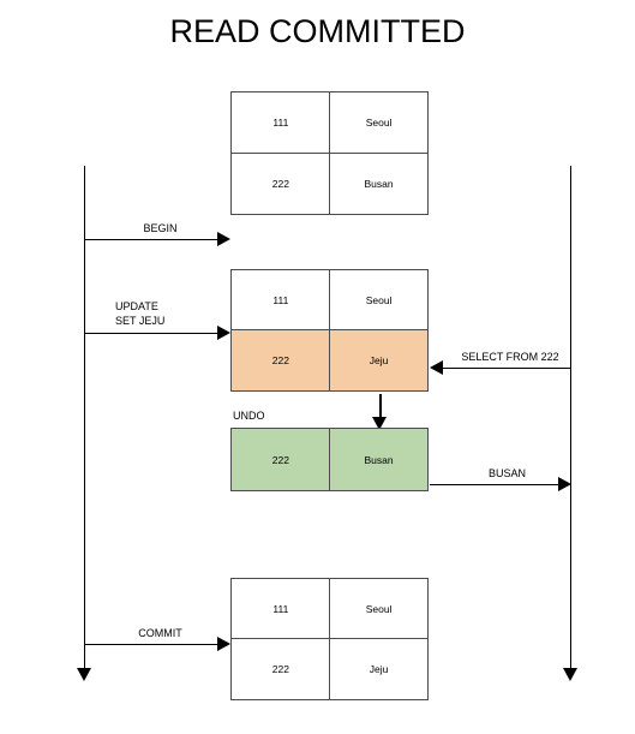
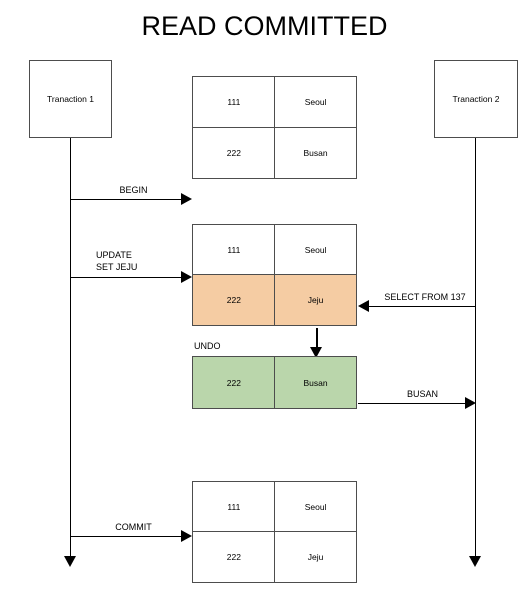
  READ COMMITTED
+ Tranaction 1
+ Tranaction 2
  111
  Seoul
  222
  Busan
  BEGIN
  111
  Seoul
  222
  Jeju
  UPDATE
  SET JEJU
- SELECT FROM 222
+ SELECT FROM 137
  UNDO
  222
  Busan
  BUSAN
  COMMIT
  111
  Seoul
  222
  Jeju
